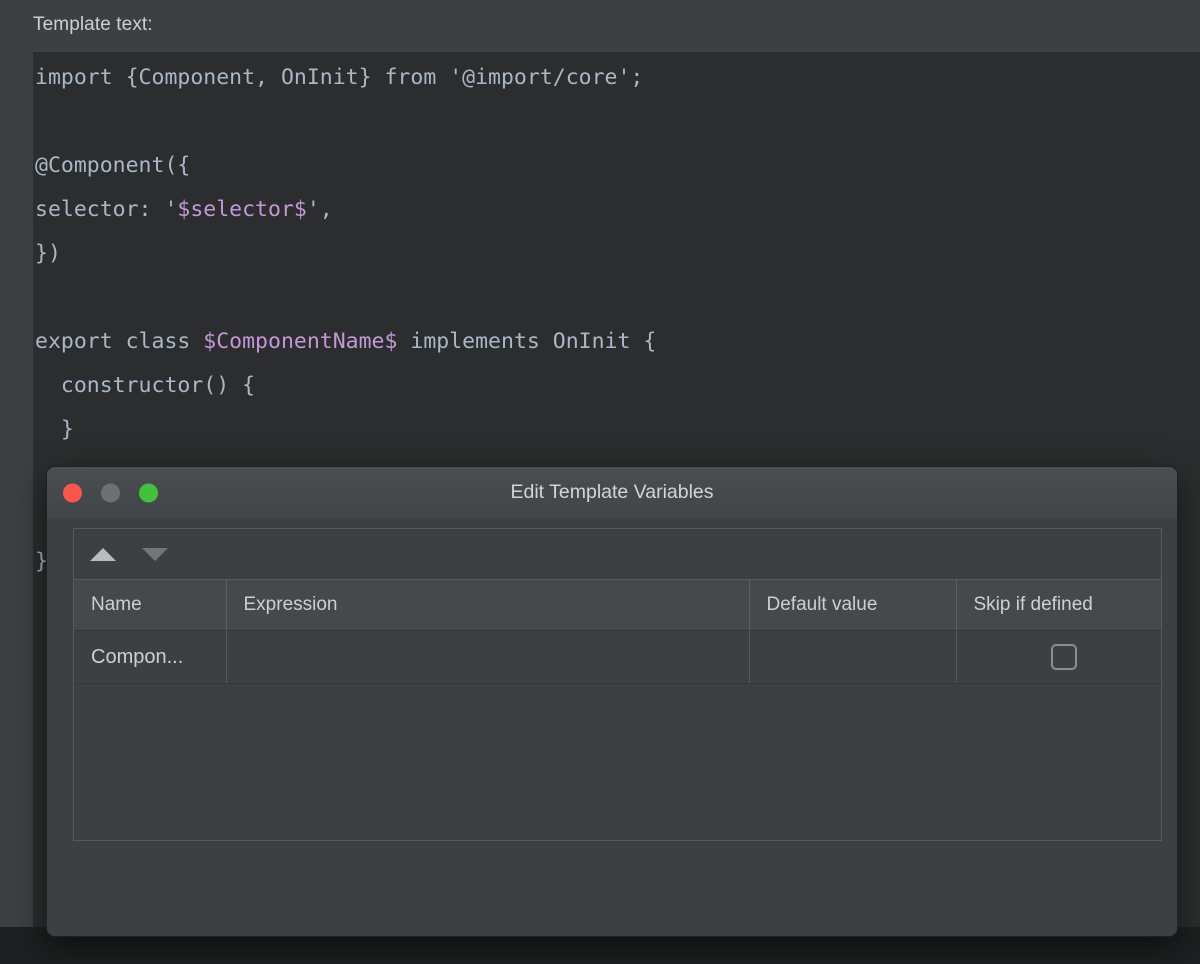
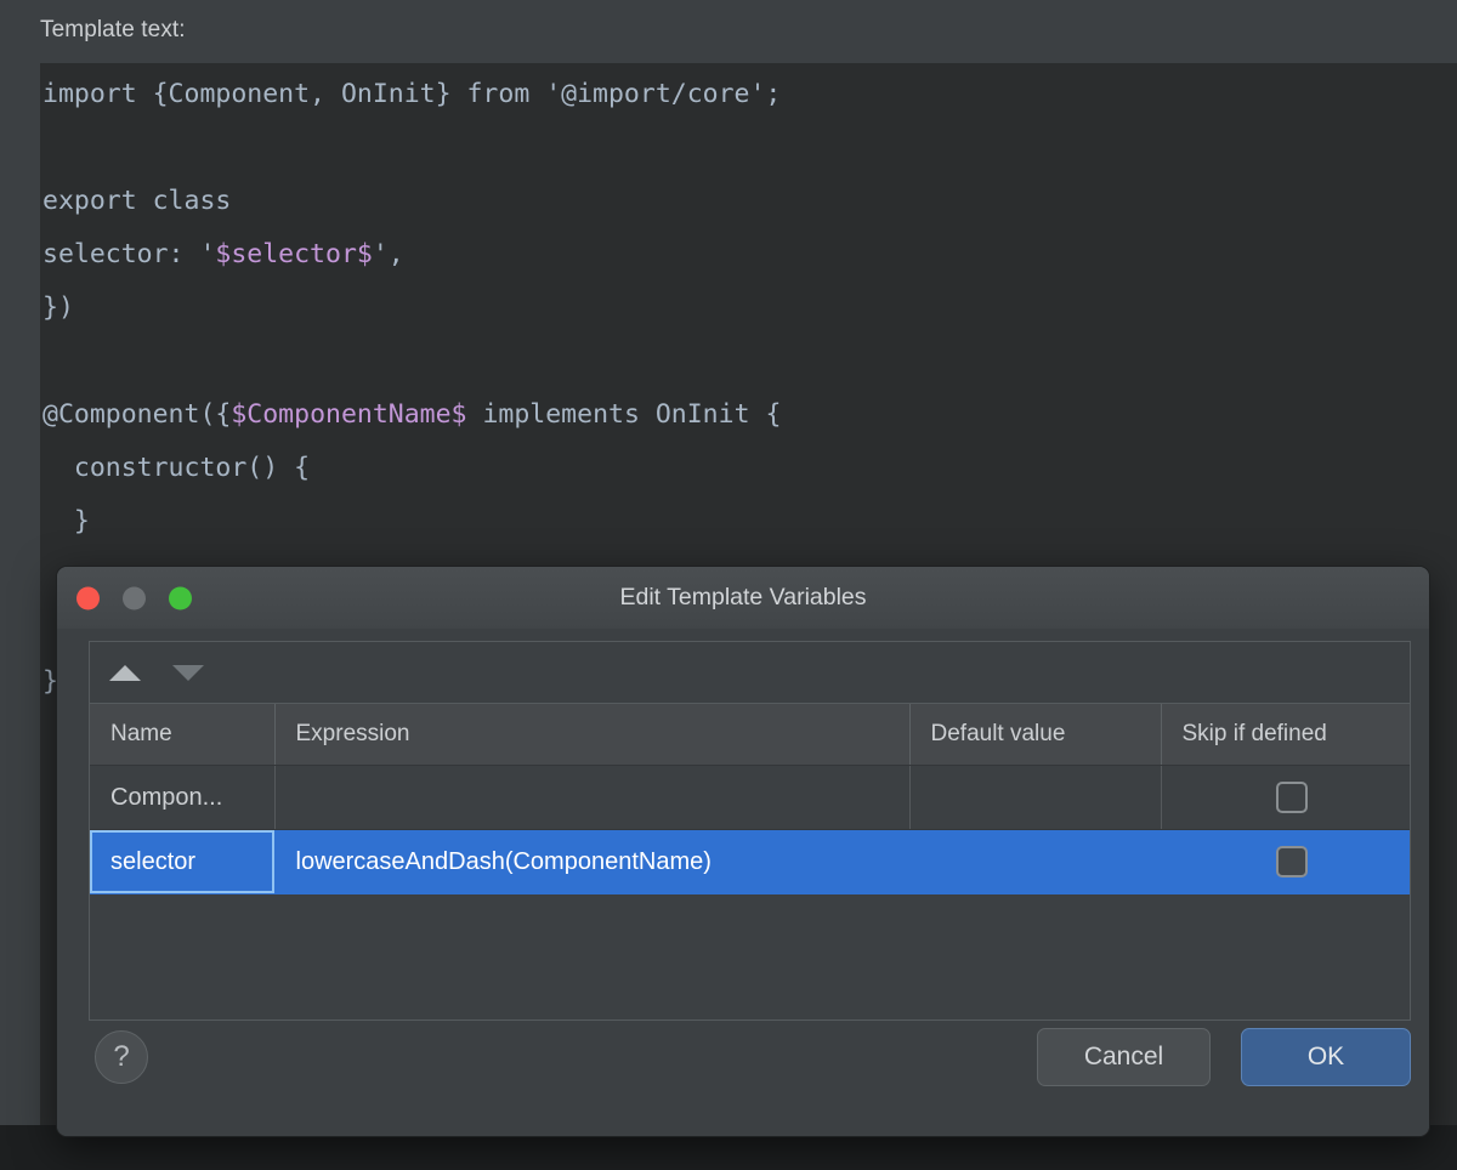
  Template text:
  import {Component, OnInit} from '@import/core';
- @Component({
+ export class
  selector: '$selector$',
  })
- export class $ComponentName$ implements OnInit {
+ @Component({$ComponentName$ implements OnInit {
  constructor() {
  }
  }
  Edit Template Variables
  Name	Expression	Default value	Skip if defined
  Compon...
+ selector	lowercaseAndDash(ComponentName)
+ ?
+ Cancel
+ OK
